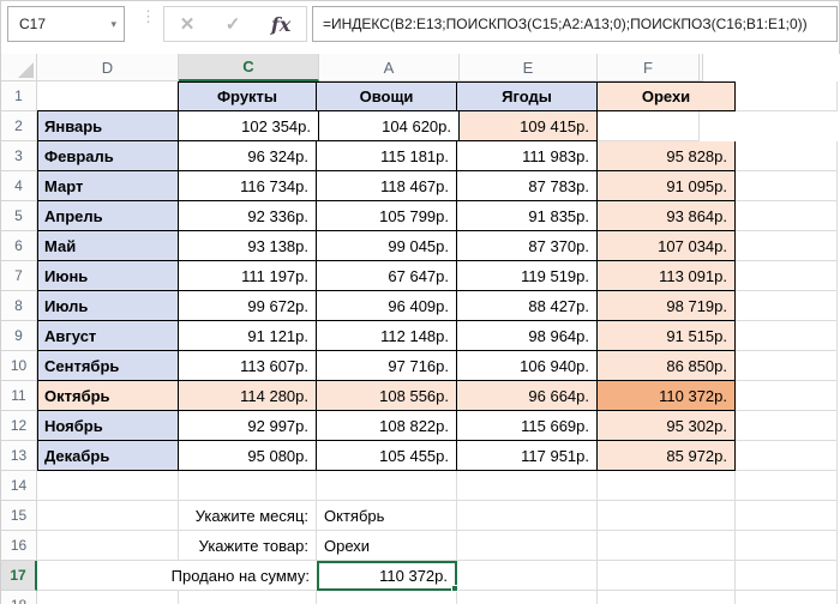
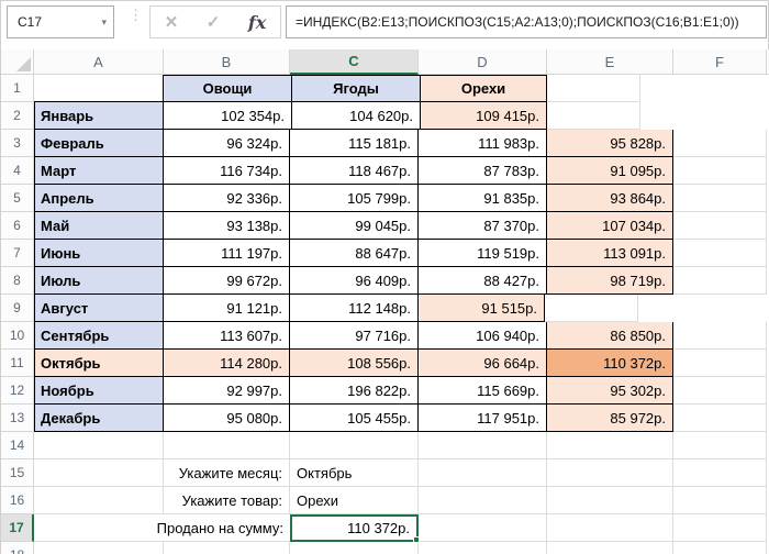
  C17
  ▾
  ⋮
  ✕
  ✓
  fx
  =ИНДЕКС(B2:E13;ПОИСКПОЗ(C15;A2:A13;0);ПОИСКПОЗ(C16;B1:E1;0))
- D
+ A
+ B
  C
- A
+ D
  E
  F
  1
- Фрукты
  Овощи
  Ягоды
  Орехи
  2
  Январь
  102 354р.
  104 620р.
  109 415р.
  3
  Февраль
  96 324р.
  115 181р.
  111 983р.
  95 828р.
  4
  Март
  116 734р.
  118 467р.
  87 783р.
  91 095р.
  5
  Апрель
  92 336р.
  105 799р.
  91 835р.
  93 864р.
  6
  Май
  93 138р.
  99 045р.
  87 370р.
  107 034р.
  7
  Июнь
  111 197р.
- 67 647р.
+ 88 647р.
  119 519р.
  113 091р.
  8
  Июль
  99 672р.
  96 409р.
  88 427р.
  98 719р.
  9
  Август
  91 121р.
  112 148р.
- 98 964р.
  91 515р.
  10
  Сентябрь
  113 607р.
  97 716р.
  106 940р.
  86 850р.
  11
  Октябрь
  114 280р.
  108 556р.
  96 664р.
  110 372р.
  12
  Ноябрь
  92 997р.
- 108 822р.
+ 196 822р.
  115 669р.
  95 302р.
  13
  Декабрь
  95 080р.
  105 455р.
  117 951р.
  85 972р.
  14
  15
  Укажите месяц:
  Октябрь
  16
  Укажите товар:
  Орехи
  17
  Продано на сумму:
  110 372р.
